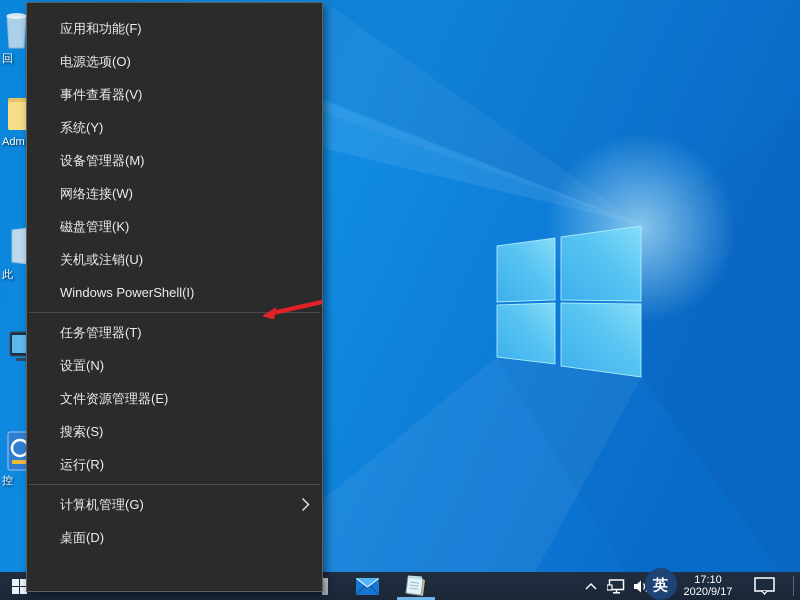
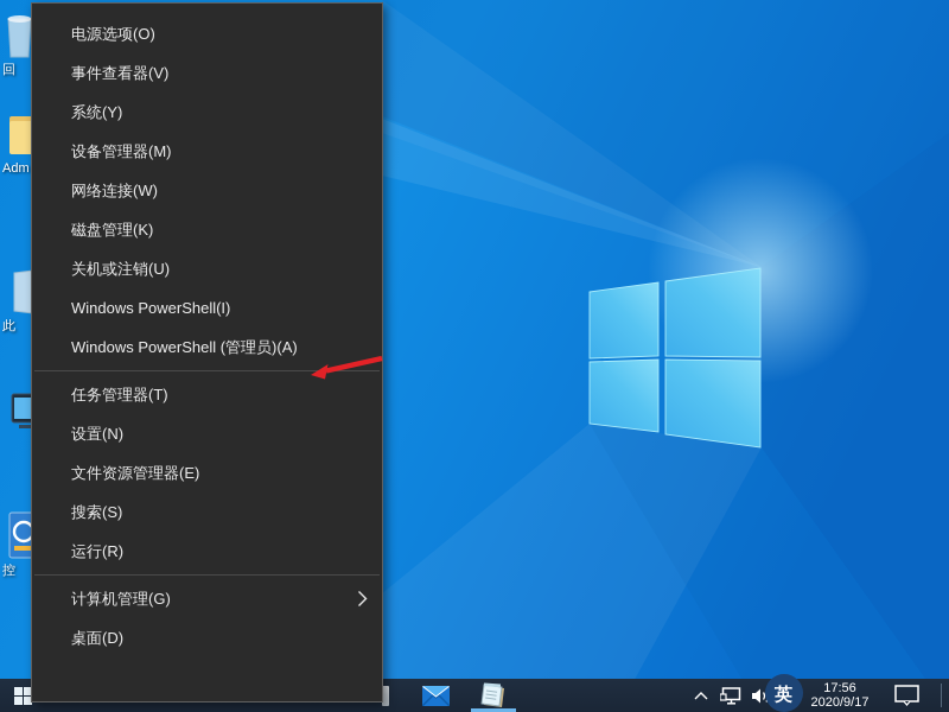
  回
  Adm
  此
  控
  英
- 17:10
+ 17:56
  2020/9/17
- 应用和功能(F)
  电源选项(O)
  事件查看器(V)
  系统(Y)
  设备管理器(M)
  网络连接(W)
  磁盘管理(K)
  关机或注销(U)
  Windows PowerShell(I)
+ Windows PowerShell (管理员)(A)
  任务管理器(T)
  设置(N)
  文件资源管理器(E)
  搜索(S)
  运行(R)
  计算机管理(G)
  桌面(D)
